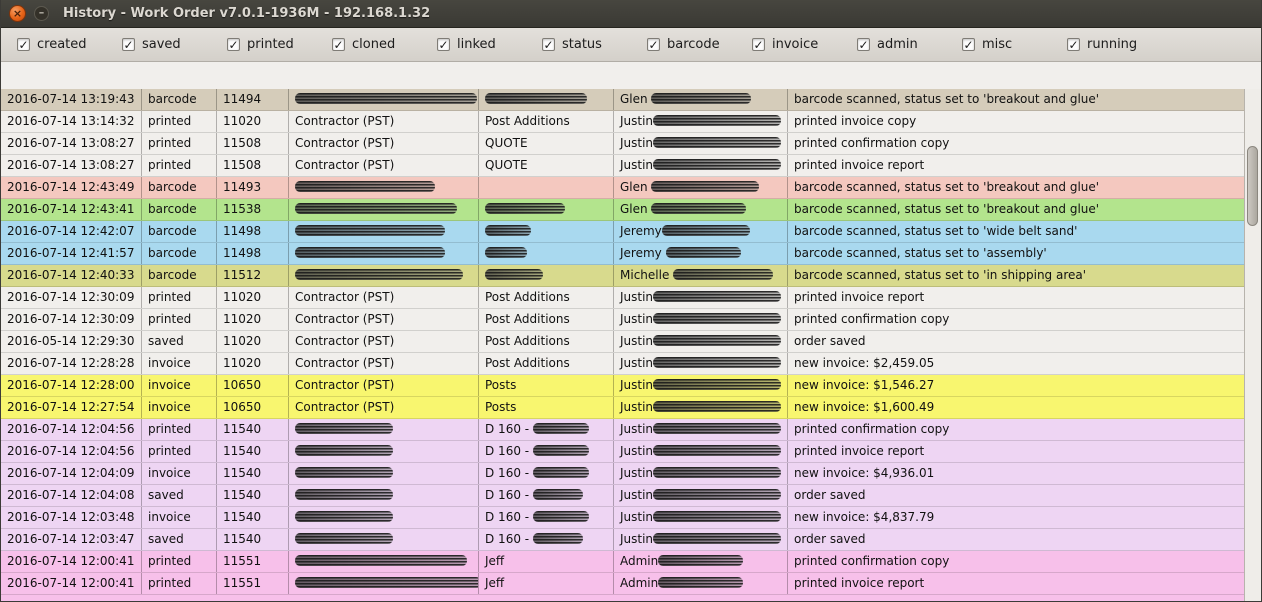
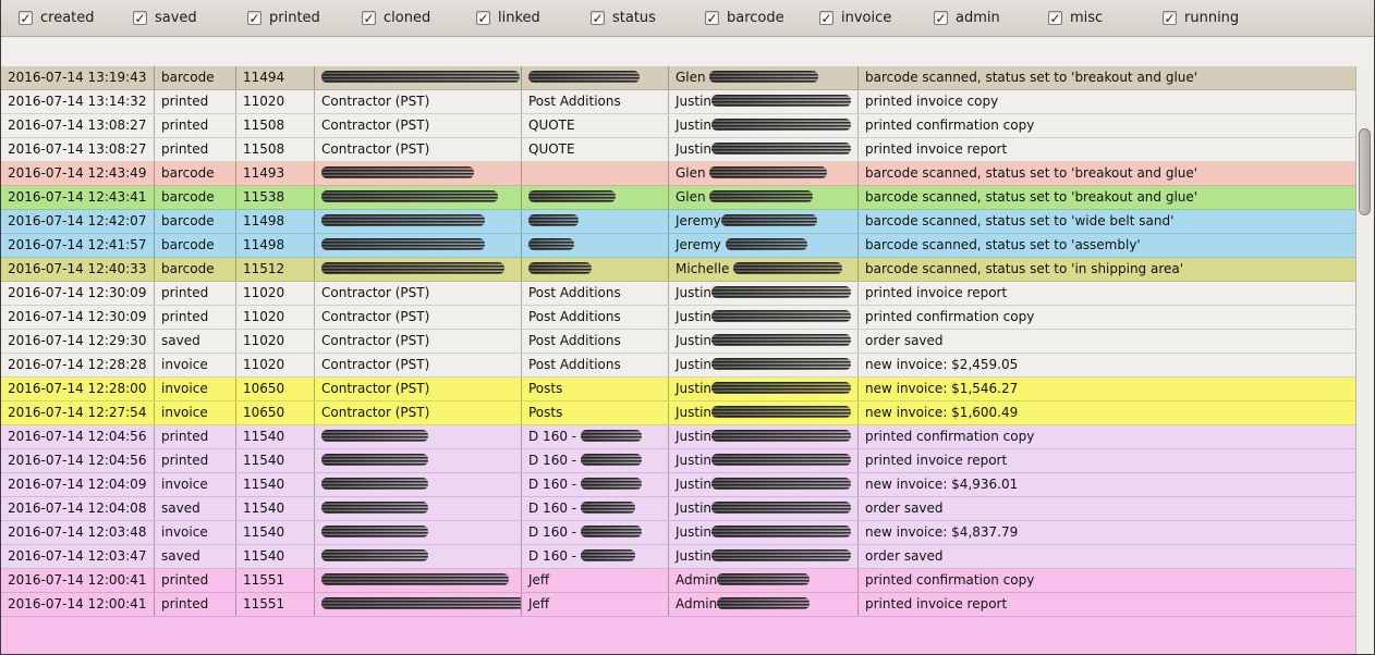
- ×
- –
- History - Work Order v7.0.1-1936M - 192.168.1.32
  ✓
  created
  ✓
  saved
  ✓
  printed
  ✓
  cloned
  ✓
  linked
  ✓
  status
  ✓
  barcode
  ✓
  invoice
  ✓
  admin
  ✓
  misc
  ✓
  running
  2016-07-14 13:19:43
  barcode
  11494
  Glen
  barcode scanned, status set to 'breakout and glue'
  2016-07-14 13:14:32
  printed
  11020
  Contractor (PST)
  Post Additions
  Justin
  printed invoice copy
  2016-07-14 13:08:27
  printed
  11508
  Contractor (PST)
  QUOTE
  Justin
  printed confirmation copy
  2016-07-14 13:08:27
  printed
  11508
  Contractor (PST)
  QUOTE
  Justin
  printed invoice report
  2016-07-14 12:43:49
  barcode
  11493
  Glen
  barcode scanned, status set to 'breakout and glue'
  2016-07-14 12:43:41
  barcode
  11538
  Glen
  barcode scanned, status set to 'breakout and glue'
  2016-07-14 12:42:07
  barcode
  11498
  Jeremy
  barcode scanned, status set to 'wide belt sand'
  2016-07-14 12:41:57
  barcode
  11498
  Jeremy
  barcode scanned, status set to 'assembly'
  2016-07-14 12:40:33
  barcode
  11512
  Michelle
  barcode scanned, status set to 'in shipping area'
  2016-07-14 12:30:09
  printed
  11020
  Contractor (PST)
  Post Additions
  Justin
  printed invoice report
  2016-07-14 12:30:09
  printed
  11020
  Contractor (PST)
  Post Additions
  Justin
  printed confirmation copy
- 2016-05-14 12:29:30
+ 2016-07-14 12:29:30
  saved
  11020
  Contractor (PST)
  Post Additions
  Justin
  order saved
  2016-07-14 12:28:28
  invoice
  11020
  Contractor (PST)
  Post Additions
  Justin
  new invoice: $2,459.05
  2016-07-14 12:28:00
  invoice
  10650
  Contractor (PST)
  Posts
  Justin
  new invoice: $1,546.27
  2016-07-14 12:27:54
  invoice
  10650
  Contractor (PST)
  Posts
  Justin
  new invoice: $1,600.49
  2016-07-14 12:04:56
  printed
  11540
  D 160 -
  Justin
  printed confirmation copy
  2016-07-14 12:04:56
  printed
  11540
  D 160 -
  Justin
  printed invoice report
  2016-07-14 12:04:09
  invoice
  11540
  D 160 -
  Justin
  new invoice: $4,936.01
  2016-07-14 12:04:08
  saved
  11540
  D 160 -
  Justin
  order saved
  2016-07-14 12:03:48
  invoice
  11540
  D 160 -
  Justin
  new invoice: $4,837.79
  2016-07-14 12:03:47
  saved
  11540
  D 160 -
  Justin
  order saved
  2016-07-14 12:00:41
  printed
  11551
  Jeff
  Admin
  printed confirmation copy
  2016-07-14 12:00:41
  printed
  11551
  Jeff
  Admin
  printed invoice report
